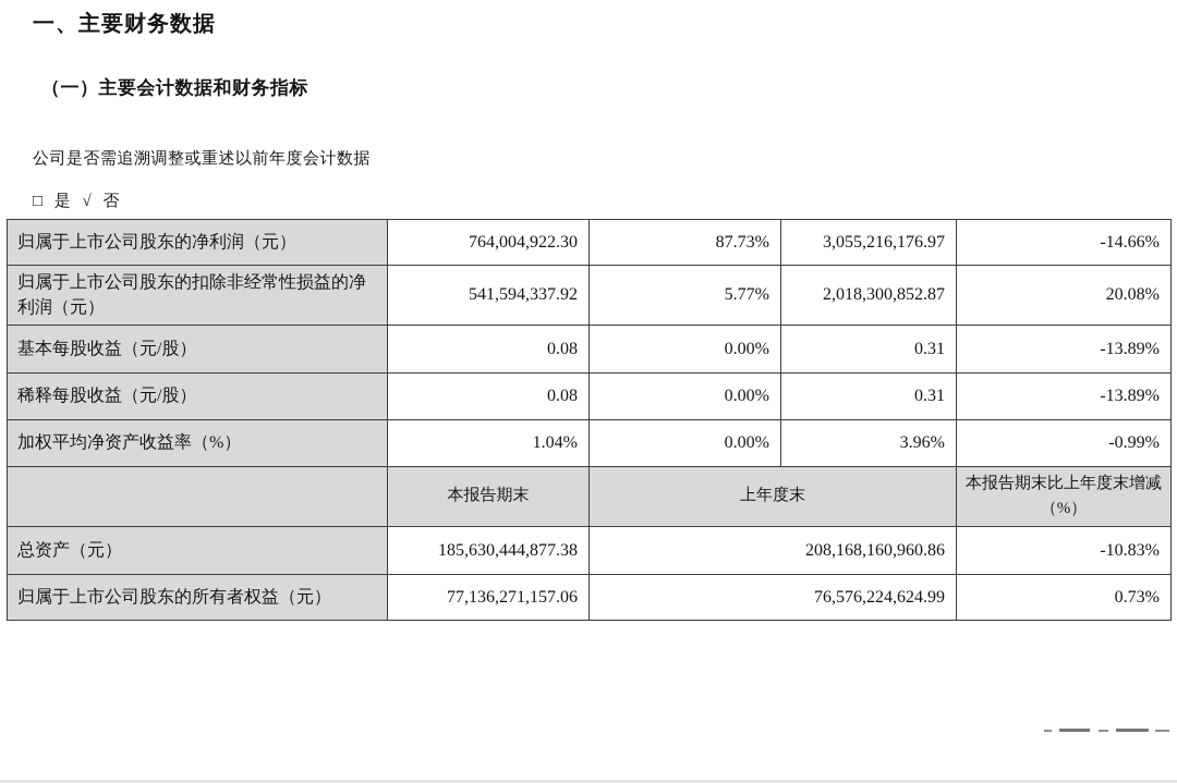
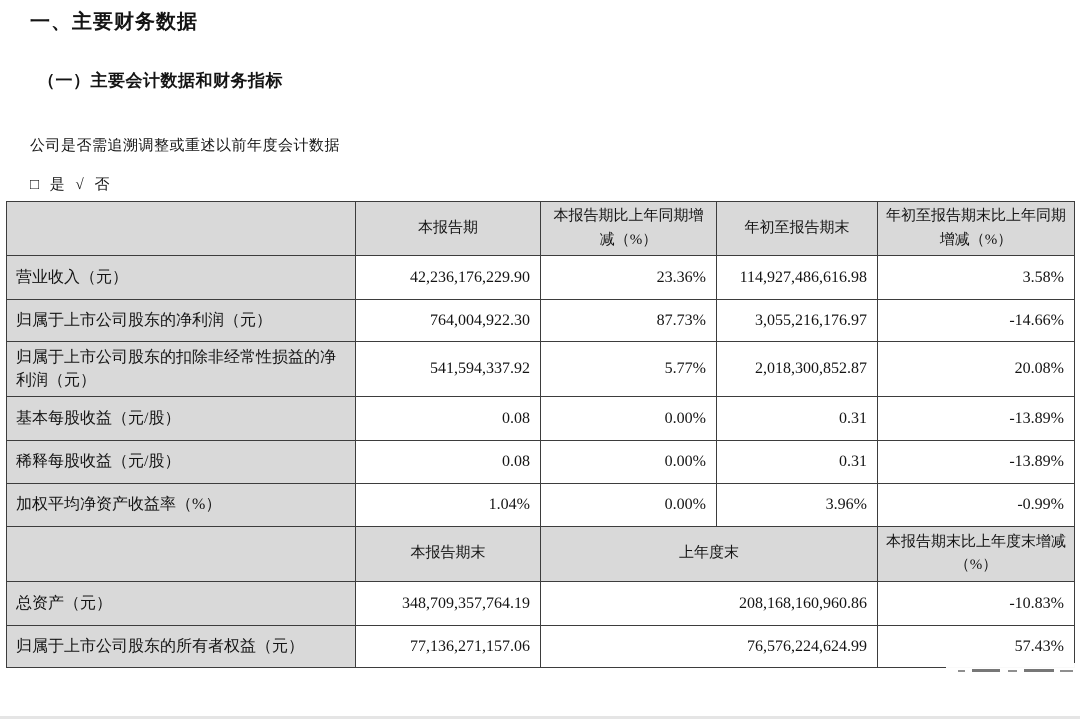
  一、主要财务数据
  （一）主要会计数据和财务指标
  公司是否需追溯调整或重述以前年度会计数据
  □ 是 √ 否
+ 	本报告期	本报告期比上年同期增减（%）	年初至报告期末	年初至报告期末比上年同期增减（%）
+ 营业收入（元）	42,236,176,229.90	23.36%	114,927,486,616.98	3.58%
  归属于上市公司股东的净利润（元）	764,004,922.30	87.73%	3,055,216,176.97	-14.66%
  归属于上市公司股东的扣除非经常性损益的净利润（元）	541,594,337.92	5.77%	2,018,300,852.87	20.08%
  基本每股收益（元/股）	0.08	0.00%	0.31	-13.89%
  稀释每股收益（元/股）	0.08	0.00%	0.31	-13.89%
  加权平均净资产收益率（%）	1.04%	0.00%	3.96%	-0.99%
  	本报告期末	上年度末	本报告期末比上年度末增减（%）
- 总资产（元）	185,630,444,877.38	208,168,160,960.86	-10.83%
+ 总资产（元）	348,709,357,764.19	208,168,160,960.86	-10.83%
- 归属于上市公司股东的所有者权益（元）	77,136,271,157.06	76,576,224,624.99	0.73%
+ 归属于上市公司股东的所有者权益（元）	77,136,271,157.06	76,576,224,624.99	57.43%
